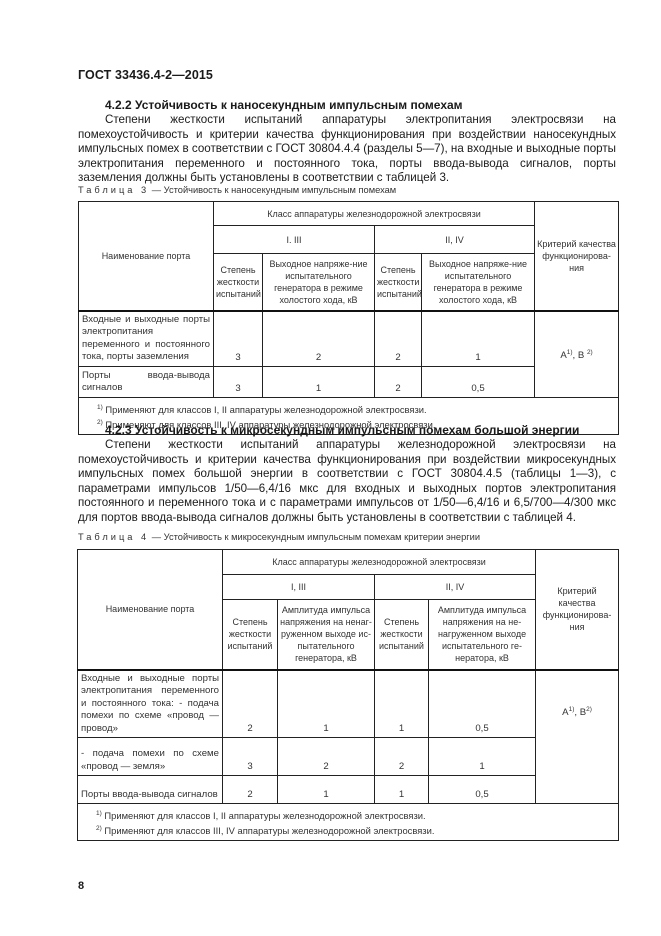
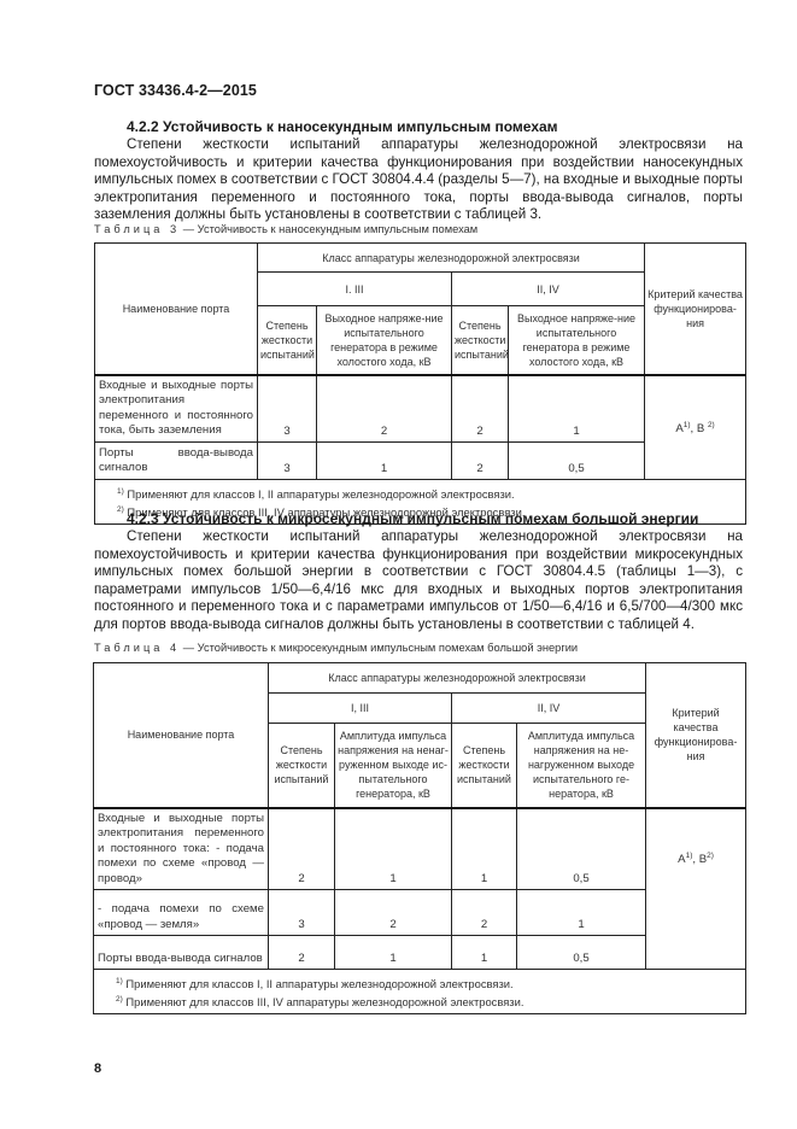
  ГОСТ 33436.4-2—2015
  4.2.2 Устойчивость к наносекундным импульсным помехам
- Степени жесткости испытаний аппаратуры электропитания электросвязи на помехоустойчивость и критерии качества функционирования при воздействии наносекундных импульсных помех в соответствии с ГОСТ 30804.4.4 (разделы 5—7), на входные и выходные порты электропитания переменного и постоянного тока, порты ввода-вывода сигналов, порты заземления должны быть установлены в соответствии с таблицей 3.
+ Степени жесткости испытаний аппаратуры железнодорожной электросвязи на помехоустойчивость и критерии качества функционирования при воздействии наносекундных импульсных помех в соответствии с ГОСТ 30804.4.4 (разделы 5—7), на входные и выходные порты электропитания переменного и постоянного тока, порты ввода-вывода сигналов, порты заземления должны быть установлены в соответствии с таблицей 3.
  Таблица 3 — Устойчивость к наносекундным импульсным помехам
  Наименование порта	Класс аппаратуры железнодорожной электросвязи	Критерий качества функционирова-ния
  I. III	II, IV
  Степень жесткости испытаний	Выходное напряже-ние испытательного генератора в режиме холостого хода, кВ	Степень жесткости испытаний	Выходное напряже-ние испытательного генератора в режиме холостого хода, кВ
- Входные и выходные порты электропитания переменного и постоянного тока, порты заземления	3	2	2	1	А , В
+ Входные и выходные порты электропитания переменного и постоянного тока, быть заземления	3	2	2	1	А , В
  Порты ввода-вывода сигналов	3	1	2	0,5
  Применяют для классов I, II аппаратуры железнодорожной электросвязи. Применяют для классов III, IV аппаратуры железнодорожной электросвязи.
  4.2.3 Устойчивость к микросекундным импульсным помехам большой энергии
  Степени жесткости испытаний аппаратуры железнодорожной электросвязи на помехоустойчивость и критерии качества функционирования при воздействии микросекундных импульсных помех большой энергии в соответствии с ГОСТ 30804.4.5 (таблицы 1—3), с параметрами импульсов 1/50—6,4/16 мкс для входных и выходных портов электропитания постоянного и переменного тока и с параметрами импульсов от 1/50—6,4/16 и 6,5/700—4/300 мкс для портов ввода-вывода сигналов должны быть установлены в соответствии с таблицей 4.
- Таблица 4 — Устойчивость к микросекундным импульсным помехам критерии энергии
+ Таблица 4 — Устойчивость к микросекундным импульсным помехам большой энергии
  Наименование порта	Класс аппаратуры железнодорожной электросвязи	Критерий качества функционирова-ния
  I, III	II, IV
  Степень жесткости испытаний	Амплитуда импульса напряжения на ненаг-руженном выходе ис-пытательного генератора, кВ	Степень жесткости испытаний	Амплитуда импульса напряжения на не-нагруженном выходе испытательного ге-нератора, кВ
  Входные и выходные порты электропитания переменного и постоянного тока: - подача помехи по схеме «провод — провод»	2	1	1	0,5	А , В
  - подача помехи по схеме «провод — земля»	3	2	2	1
  Порты ввода-вывода сигналов	2	1	1	0,5
  Применяют для классов I, II аппаратуры железнодорожной электросвязи. Применяют для классов III, IV аппаратуры железнодорожной электросвязи.
  8
